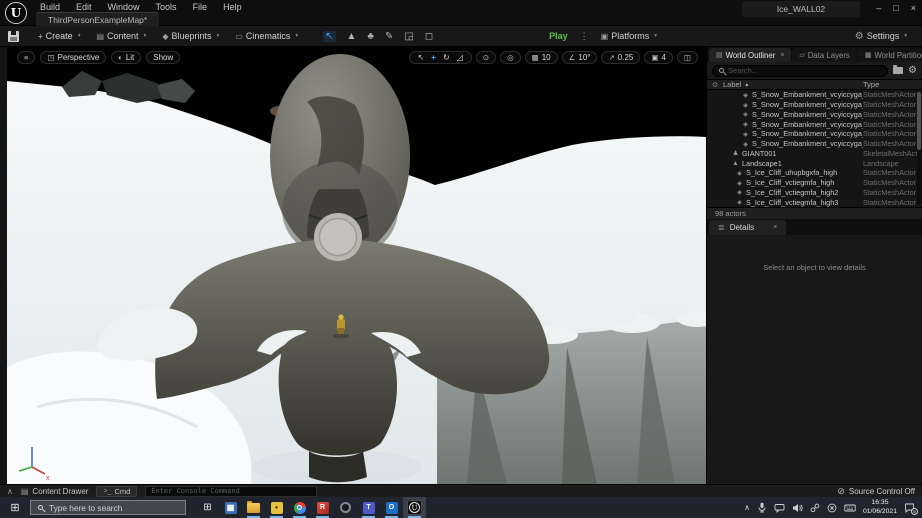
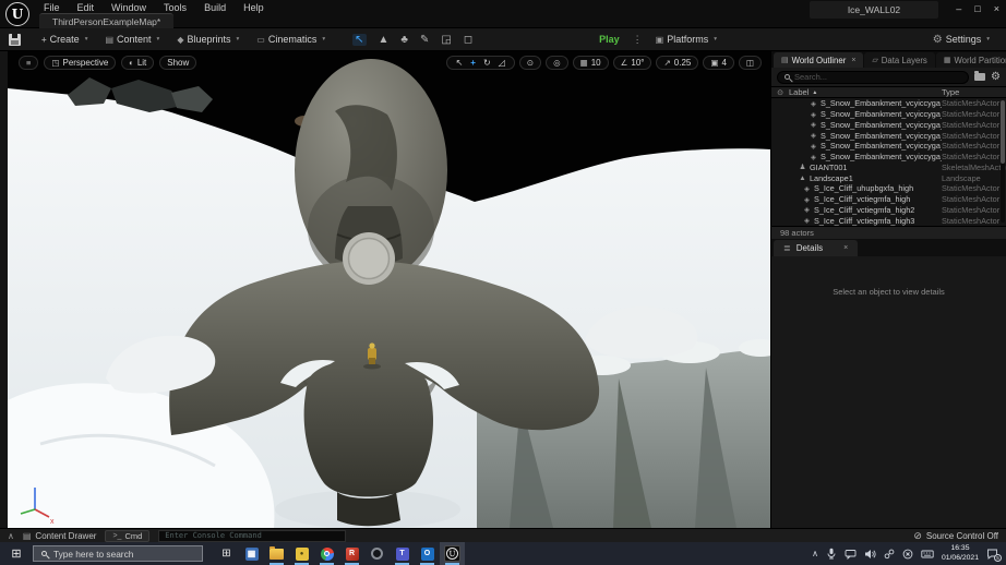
  U
- Build
+ File
  Edit
  Window
  Tools
- File
+ Build
  Help
  ThirdPersonExampleMap*
  Ice_WALL02
  –
  □
  ×
  Create
  Content
  Blueprints
  Cinematics
  ↖
  ▲
  ♣
  ✎
  ◲
  ◻
  Play
  ⋮
  Platforms
  Settings
  ≡
  ◳
  Perspective
  ◐
  Lit
  Show
  ↖
  +
  ↻
  ◿
  ⊙
  ◎
  ▦
  10
  ∠
  10°
  ↗
  0.25
  ▣
  4
  ◫
  World Outliner
  Data Layers
  World Partitio
  Search...
  ⚙
  Label
  Type
  S_Snow_Embankment_vcyiccyga
  StaticMeshActor
  S_Snow_Embankment_vcyiccyga
  StaticMeshActor
  S_Snow_Embankment_vcyiccyga
  StaticMeshActor
  S_Snow_Embankment_vcyiccyga
  StaticMeshActor
  S_Snow_Embankment_vcyiccyga
  StaticMeshActor
  S_Snow_Embankment_vcyiccyga
  StaticMeshActor
  GIANT001
  SkeletalMeshAc
  Landscape1
  Landscape
  S_Ice_Cliff_uhupbgxfa_high
  StaticMeshActor
  S_Ice_Cliff_vctiegmfa_high
  StaticMeshActor
  S_Ice_Cliff_vctiegmfa_high2
  StaticMeshActor
  S_Ice_Cliff_vctiegmfa_high3
  StaticMeshActor
  98 actors
  ≣
  Details
  Select an object to view details
  ∧
  Content Drawer
  Cmd
  Enter Console Command
  ⊘
  Source Control Off
  ⊞
  Type here to search
  ⊞
  ▦
  U
  ∧
